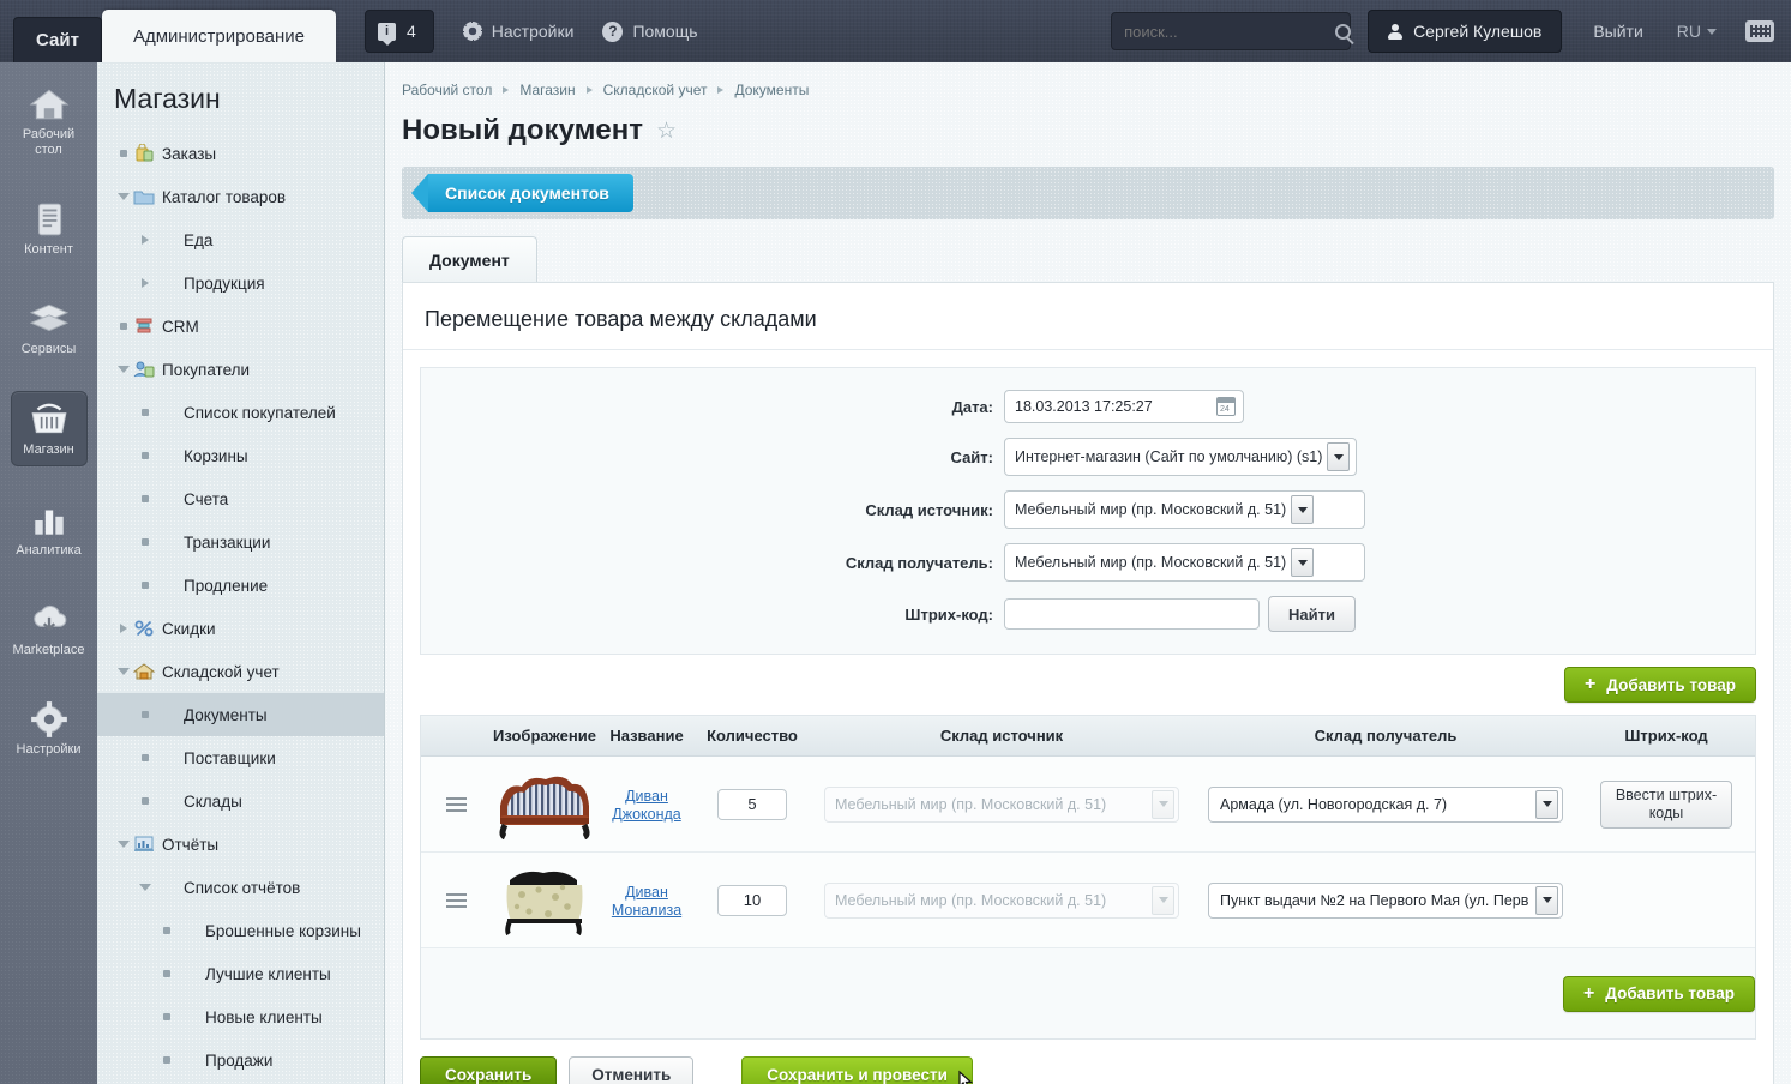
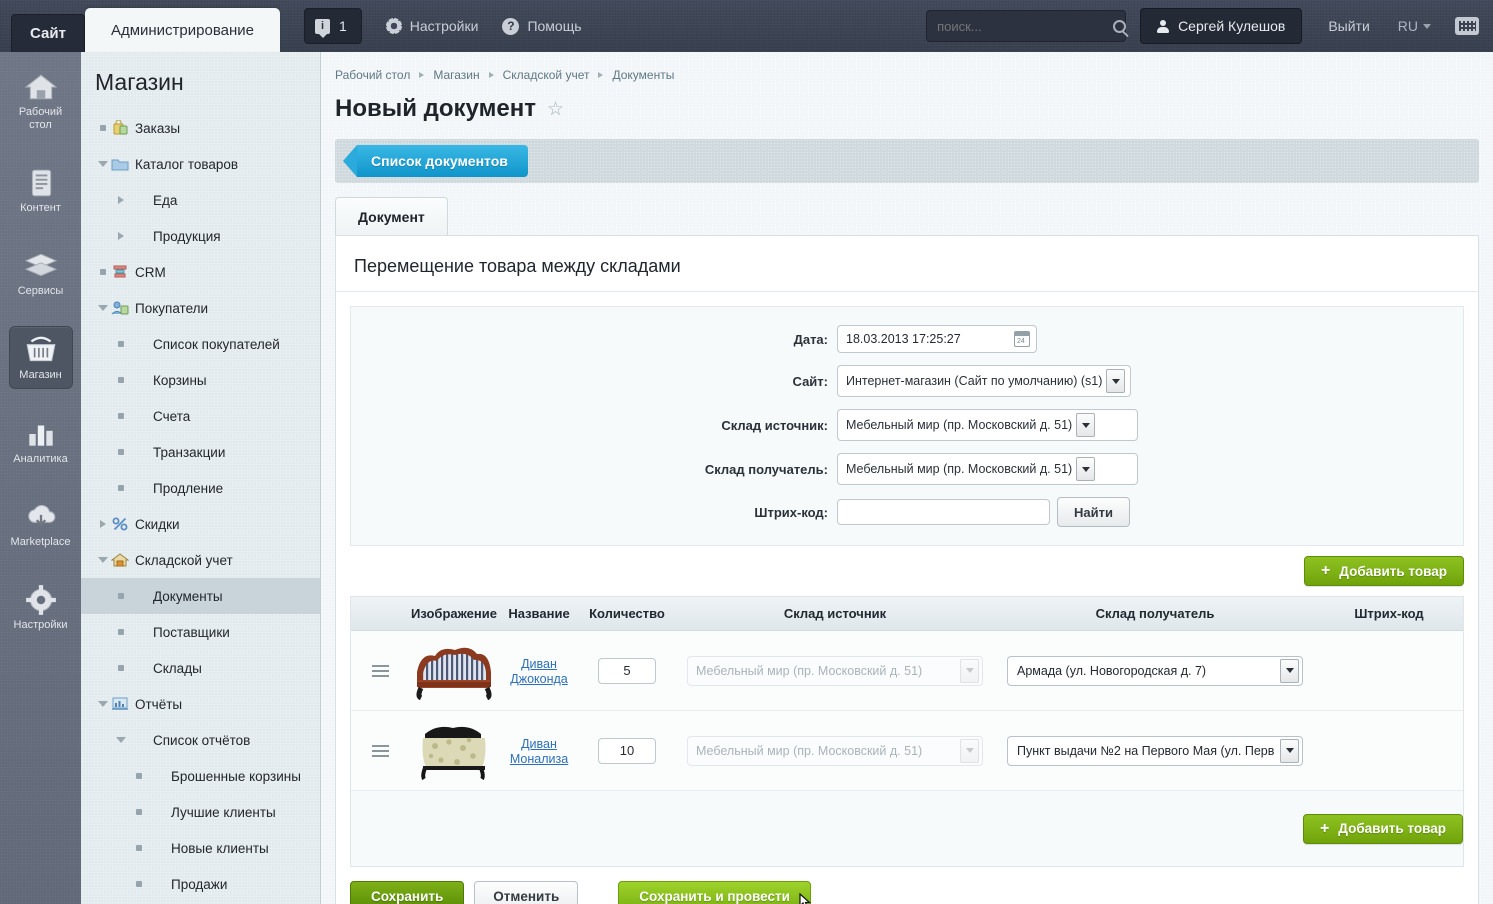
  Сайт
  Администрирование
  i
- 4
+ 1
  Настройки
  ?
  Помощь
  поиск...
  Сергей Кулешов
  Выйти
  RU
  Рабочий стол
  Контент
  Сервисы
  Магазин
  Аналитика
  Marketplace
  Настройки
  Магазин
  Заказы
  Каталог товаров
  Еда
  Продукция
  CRM
  Покупатели
  Список покупателей
  Корзины
  Счета
  Транзакции
  Продление
  Скидки
  Складской учет
  Документы
  Поставщики
  Склады
  Отчёты
  Список отчётов
  Брошенные корзины
  Лучшие клиенты
  Новые клиенты
  Продажи
  Рабочий стол
  Магазин
  Складской учет
  Документы
  Новый документ
  ☆
  Список документов
  Документ
  Перемещение товара между складами
  Дата:
  18.03.2013 17:25:27
  Сайт:
  Интернет-магазин (Сайт по умолчанию) (s1)
  Склад источник:
  Мебельный мир (пр. Московский д. 51)
  Склад получатель:
  Мебельный мир (пр. Московский д. 51)
  Штрих-код:
  Найти
  +
  Добавить товар
  Изображение
  Название
  Количество
  Склад источник
  Склад получатель
  Штрих-код
  Диван Джоконда
  5
  Мебельный мир (пр. Московский д. 51)
  Армада (ул. Новогородская д. 7)
- Ввести штрих-коды
  Диван Монализа
  10
  Мебельный мир (пр. Московский д. 51)
  Пункт выдачи №2 на Первого Мая (ул. Перв
  +
  Добавить товар
  Сохранить
  Отменить
  Сохранить и провести
